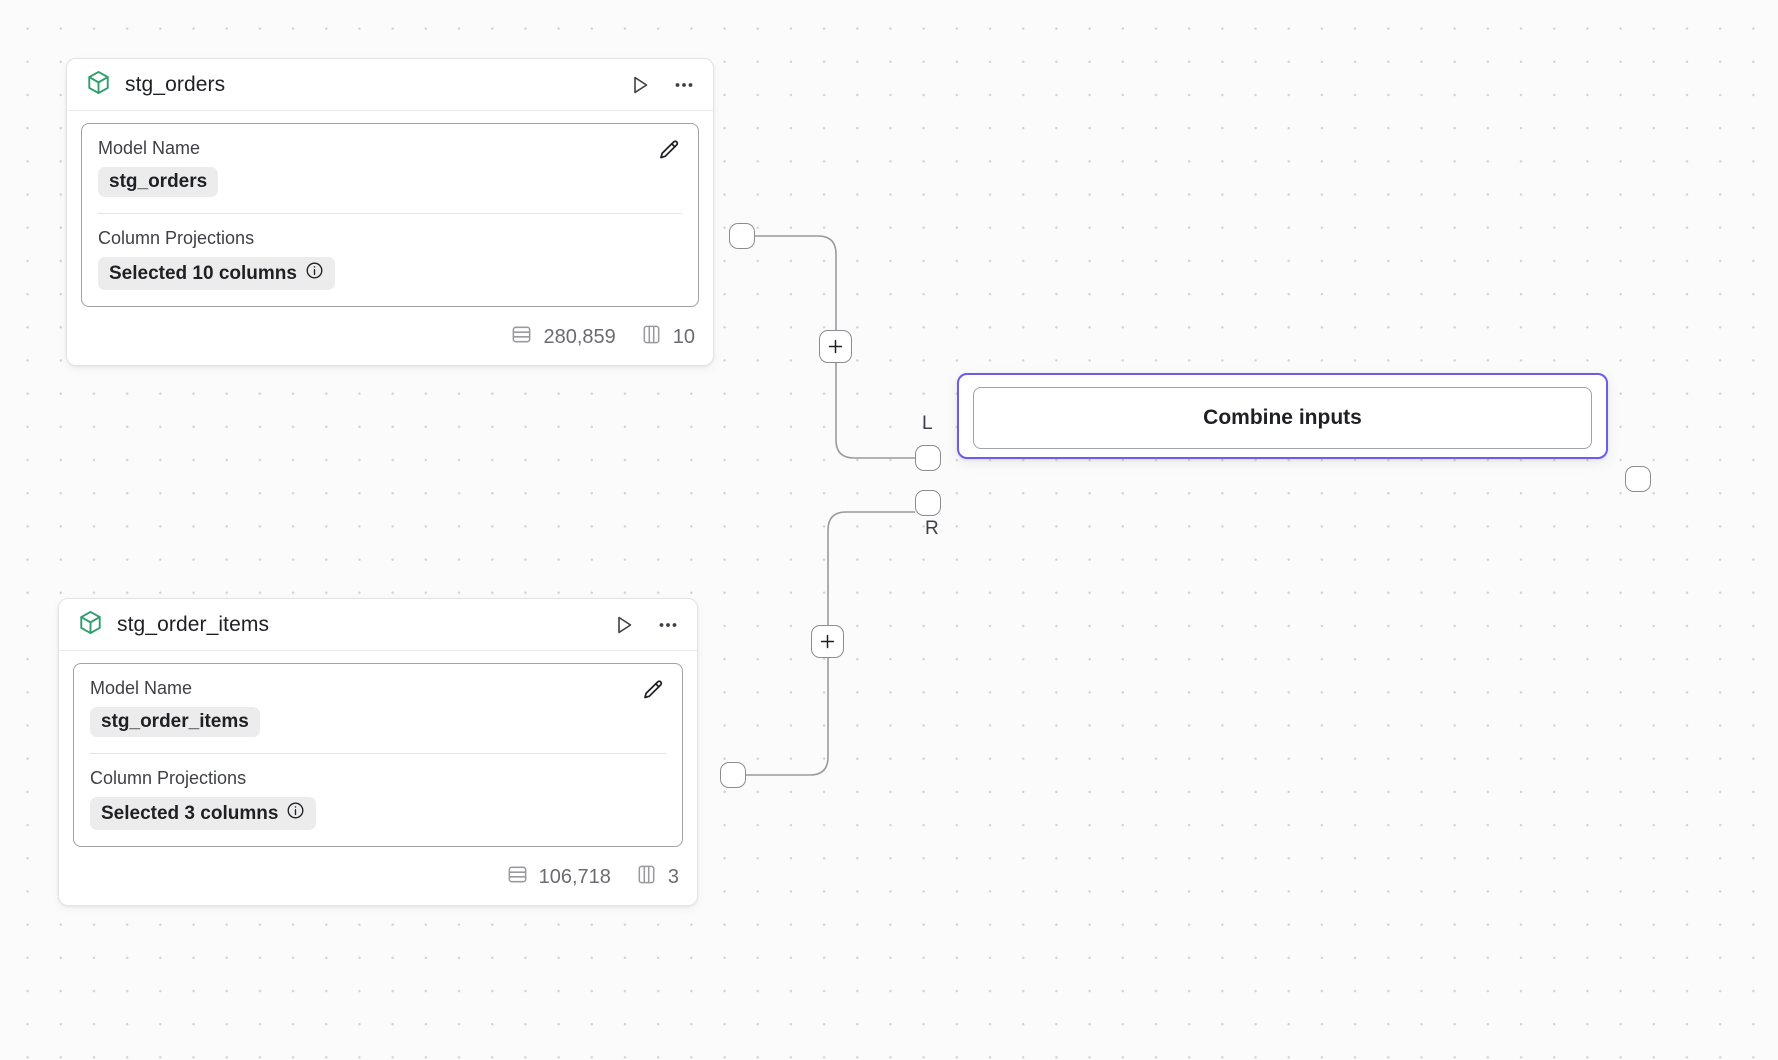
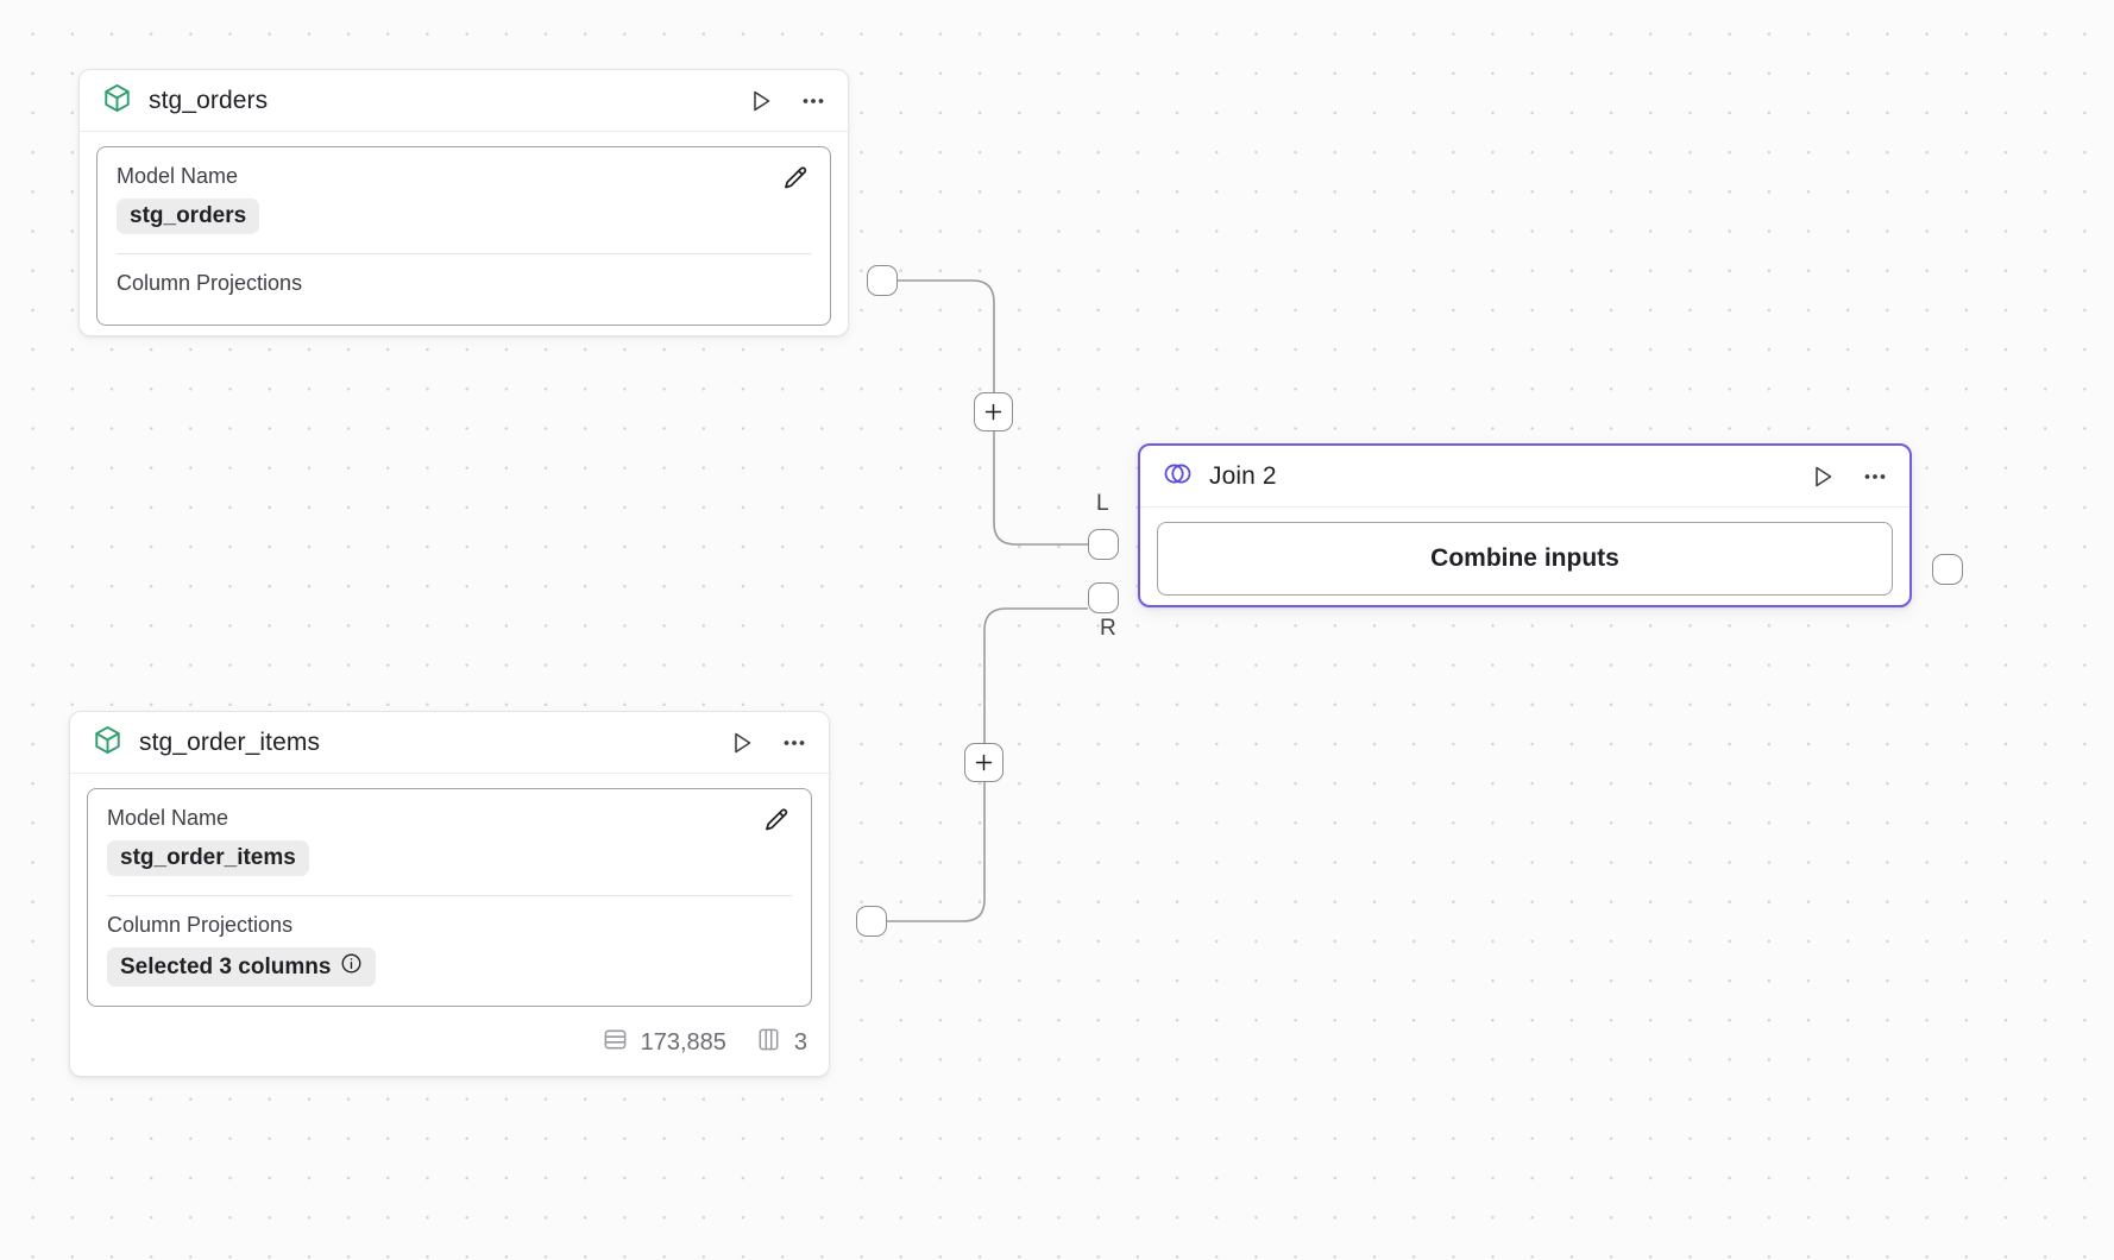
  stg_orders
  Model Name
  stg_orders
  Column Projections
- Selected 10 columns
- 280,859
- 10
  stg_order_items
  Model Name
  stg_order_items
  Column Projections
  Selected 3 columns
- 106,718
+ 173,885
  3
+ Join 2
  Combine inputs
  L
  R
